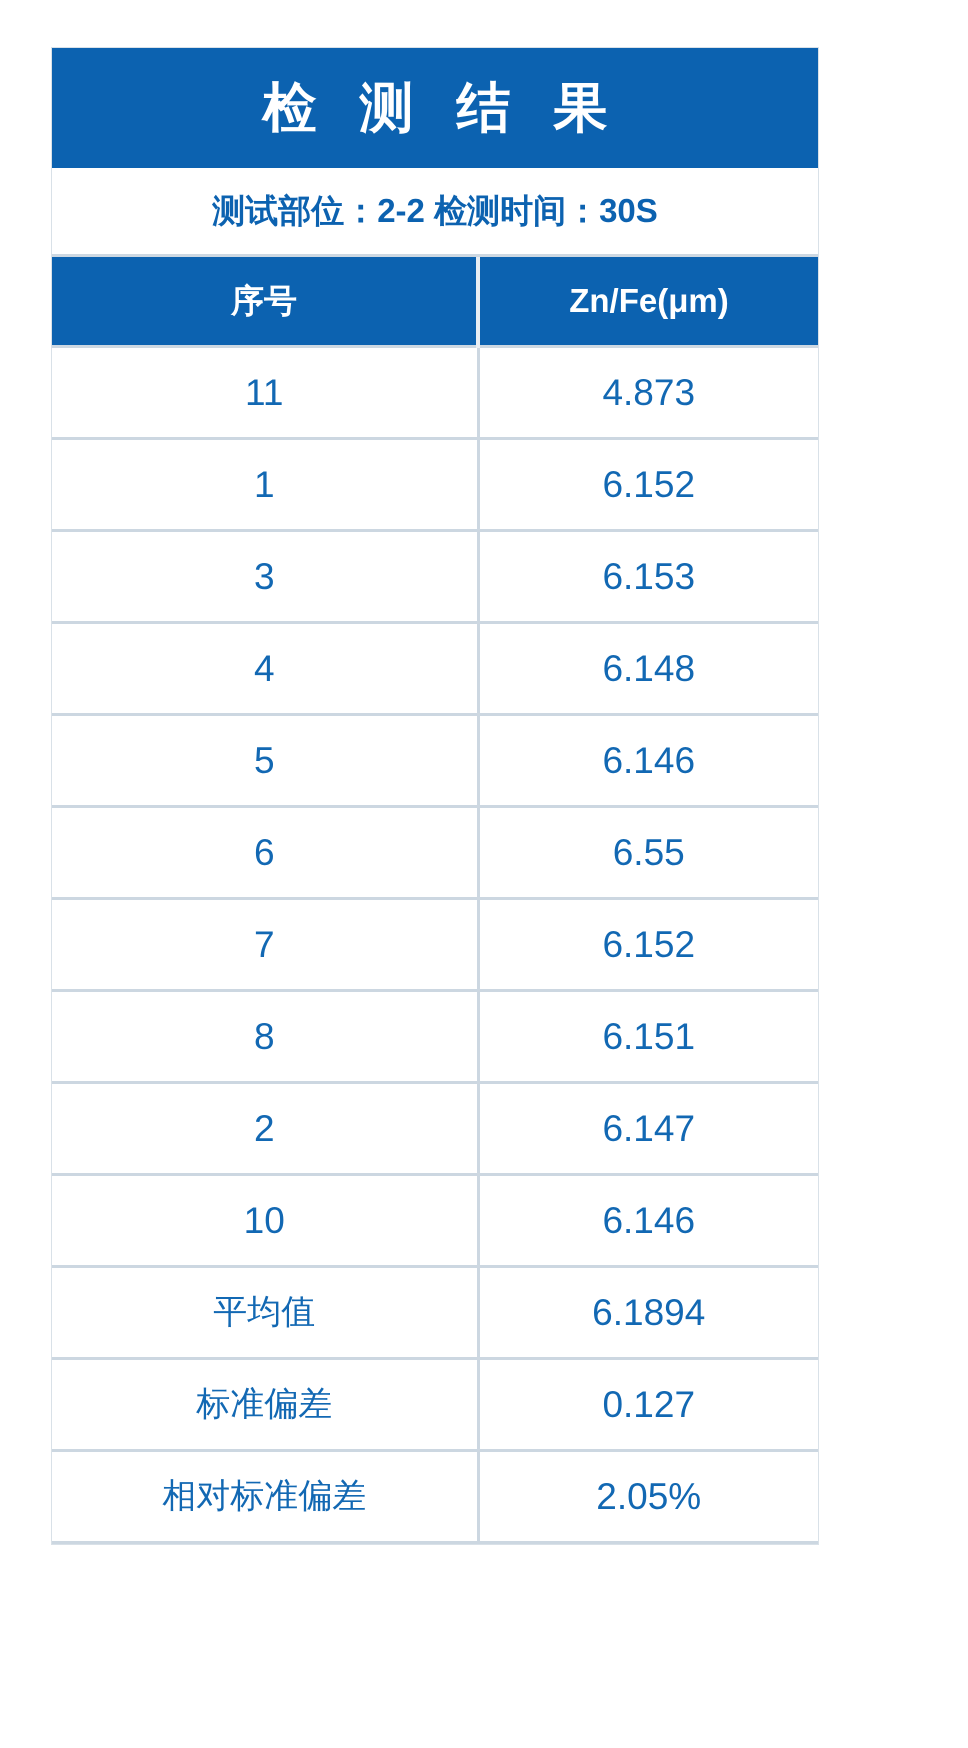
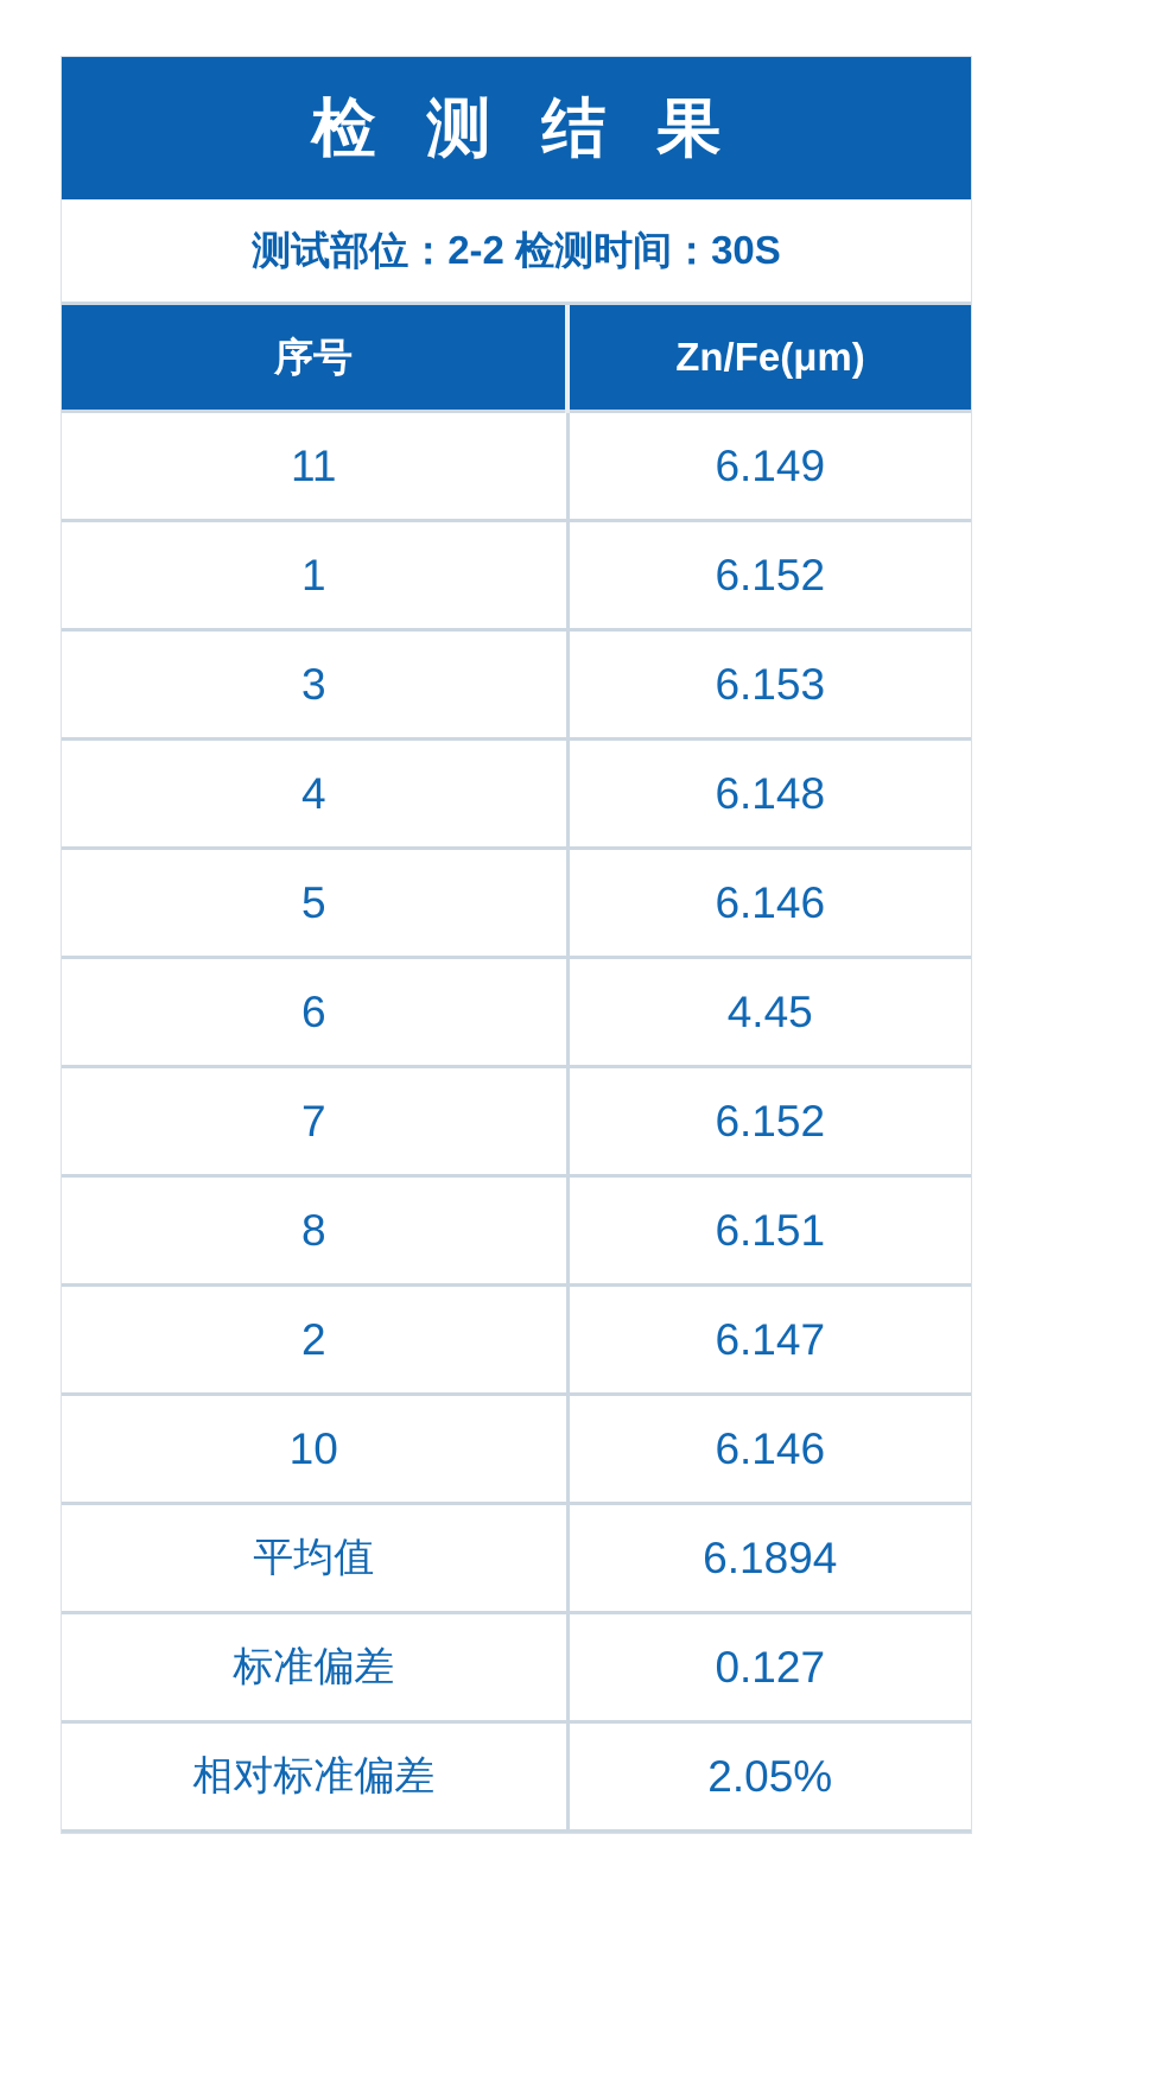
  检 测 结 果
  测试部位：2-2 检测时间：30S
  序号	Zn/Fe(μm)
- 11	4.873
+ 11	6.149
  1	6.152
  3	6.153
  4	6.148
  5	6.146
- 6	6.55
+ 6	4.45
  7	6.152
  8	6.151
  2	6.147
  10	6.146
  平均值	6.1894
  标准偏差	0.127
  相对标准偏差	2.05%
